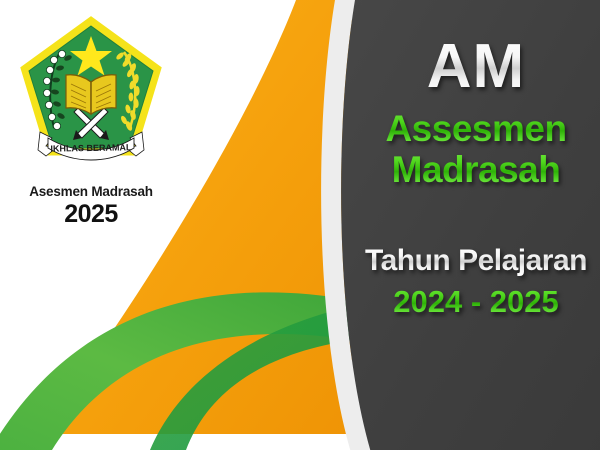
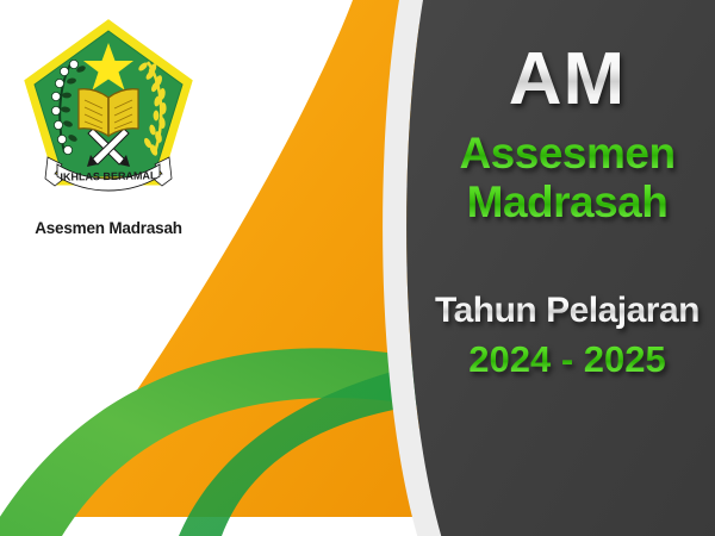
  IKHLAS BERAMAL
  Asesmen Madrasah
- 2025
  AM
  Assesmen
  Madrasah
  Tahun Pelajaran
  2024 - 2025
